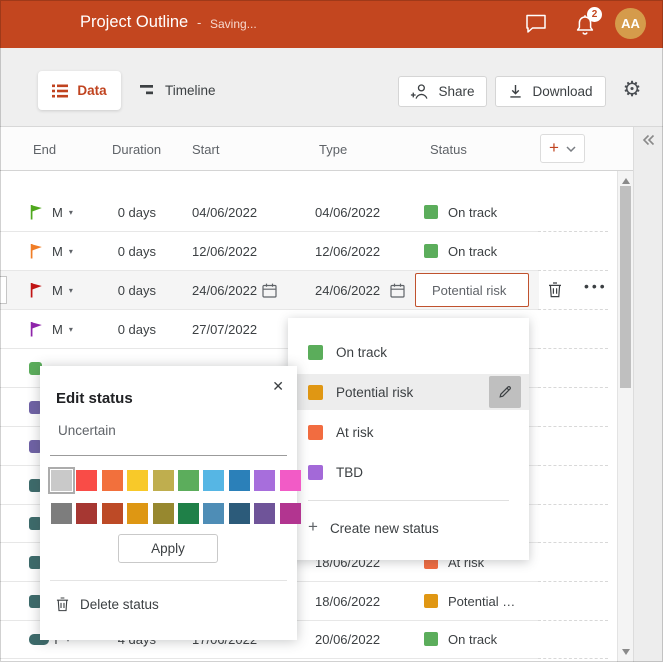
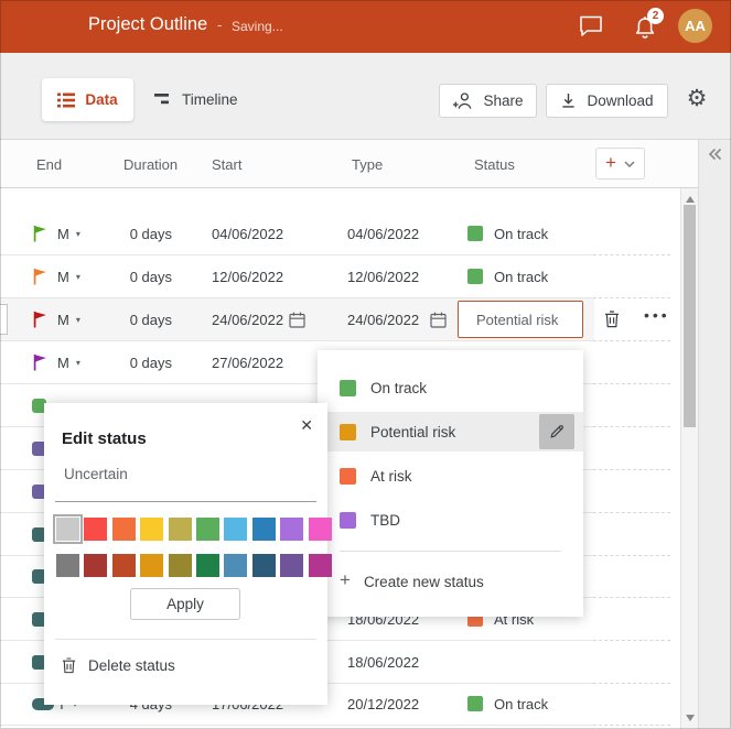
  Project Outline
  -
  Saving...
  2
  AA
  Data
  Timeline
  Share
  Download
  ⚙
  End
  Duration
  Start
  Type
  Status
  +
  M
  ▾
  0 days
  04/06/2022
  04/06/2022
  On track
  M
  ▾
  0 days
  12/06/2022
  12/06/2022
  On track
  M
  ▾
  0 days
  24/06/2022
  24/06/2022
  Potential risk
  •••
  M
  ▾
  0 days
- 27/07/2022
+ 27/06/2022
  18/06/2022
  At risk
  18/06/2022
- Potential …
- 20/06/2022
+ 20/12/2022
  On track
  On track
  Potential risk
  At risk
  TBD
  +
  Create new status
  ✕
  Edit status
  Uncertain
  Apply
  Delete status
